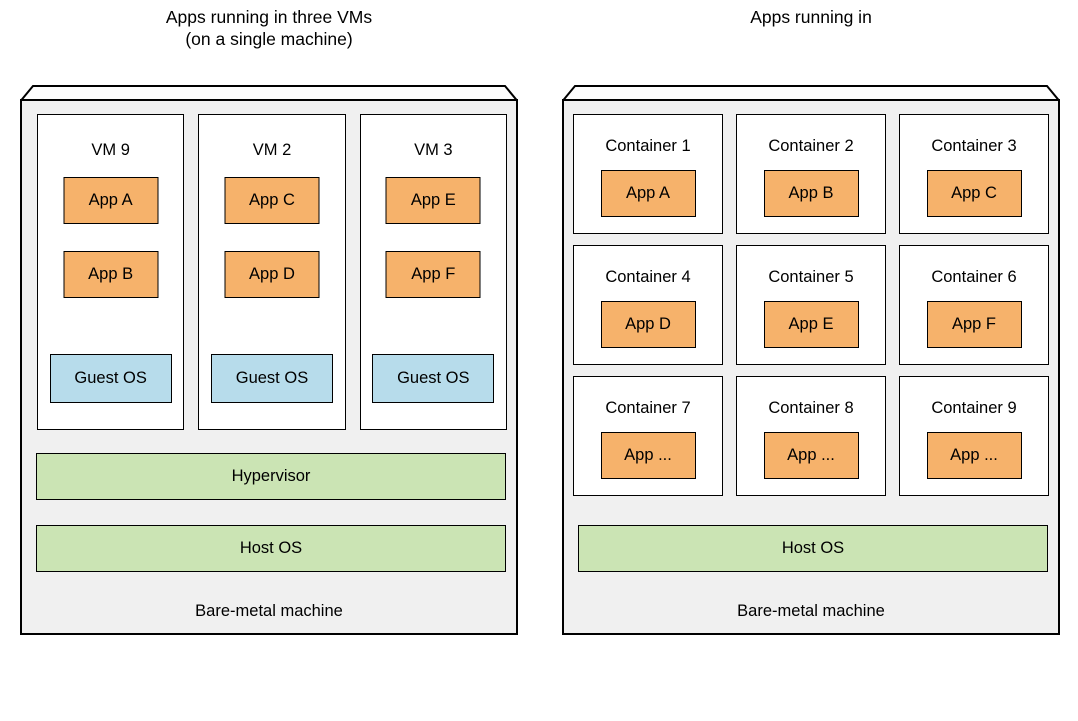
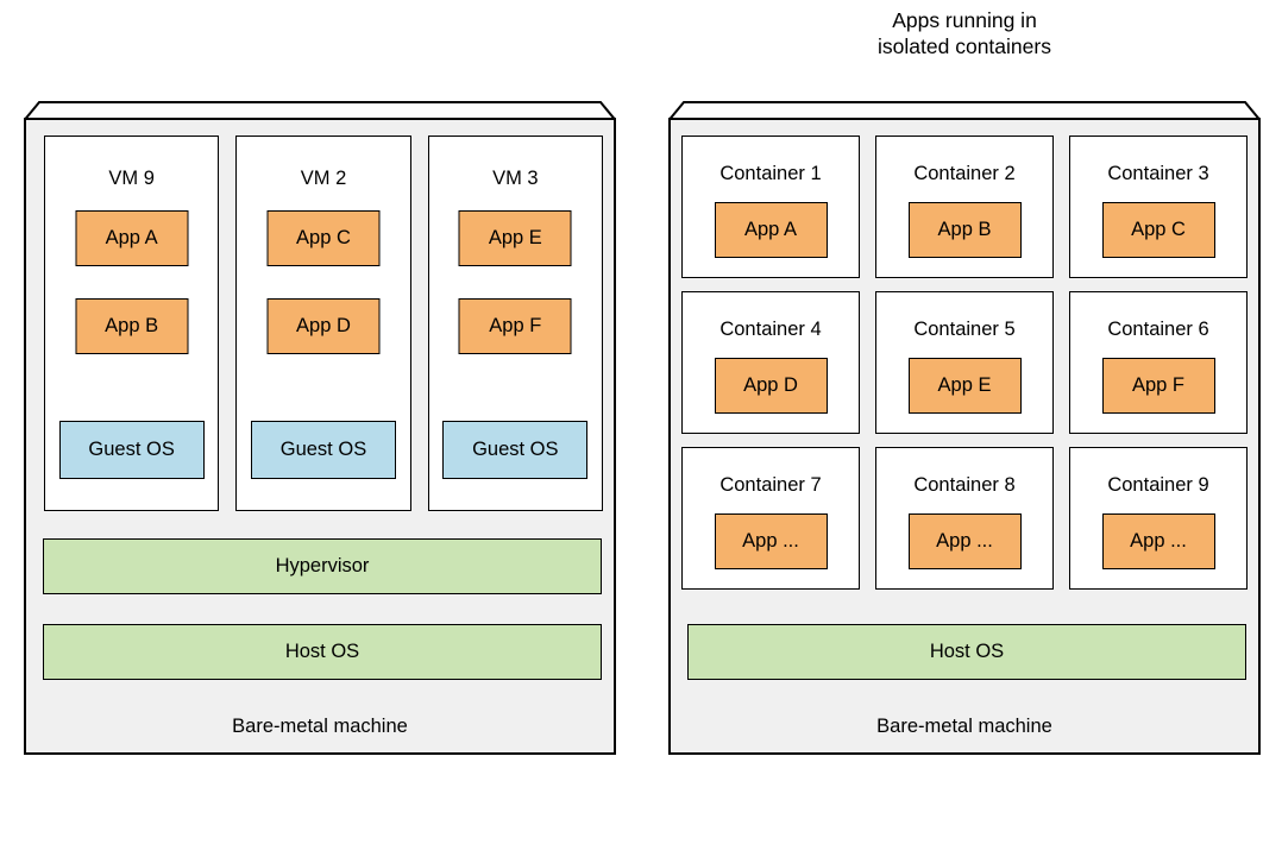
- Apps running in three VMs
- (on a single machine)
  Apps running in
+ isolated containers
  VM 9
  App A
  App B
  Guest OS
  VM 2
  App C
  App D
  Guest OS
  VM 3
  App E
  App F
  Guest OS
  Hypervisor
  Host OS
  Bare-metal machine
  Container 1
  App A
  Container 2
  App B
  Container 3
  App C
  Container 4
  App D
  Container 5
  App E
  Container 6
  App F
  Container 7
  App ...
  Container 8
  App ...
  Container 9
  App ...
  Host OS
  Bare-metal machine
